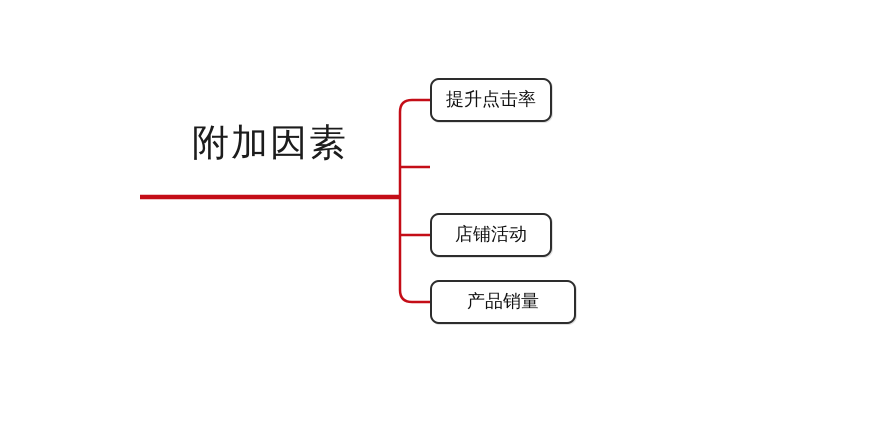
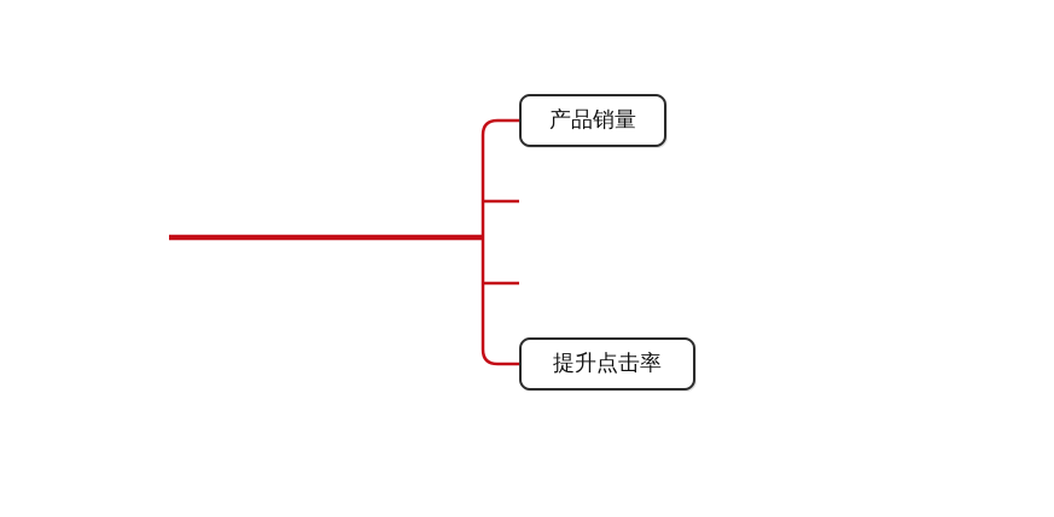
- 附加因素
- 提升点击率
+ 产品销量
- 店铺活动
- 产品销量
+ 提升点击率
